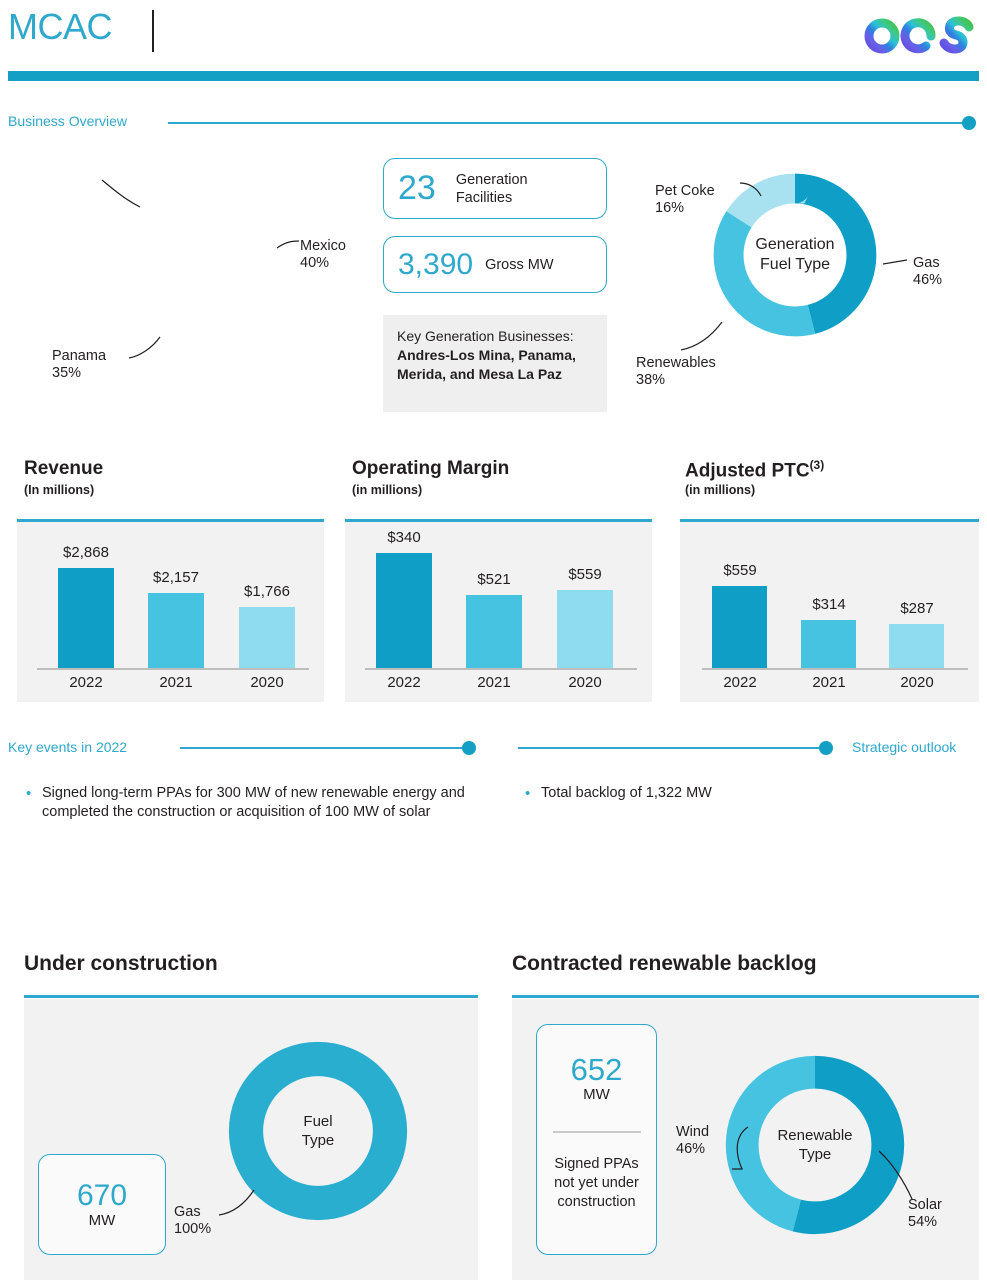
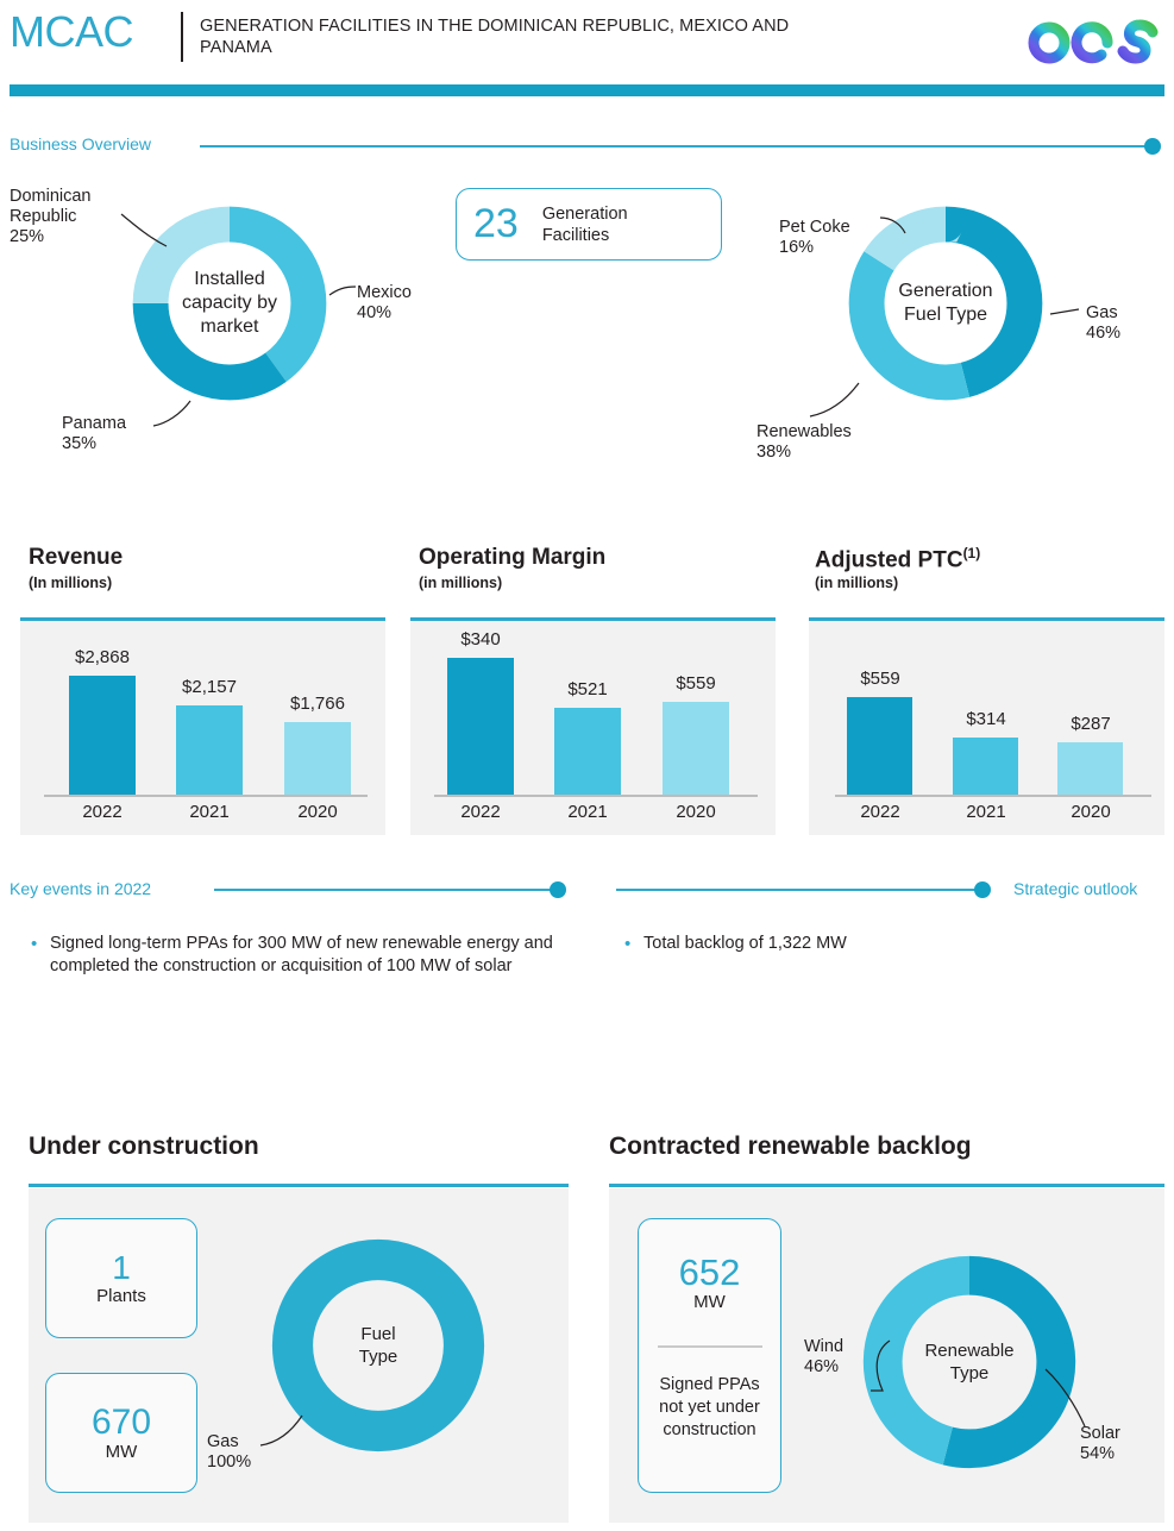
  MCAC
+ GENERATION FACILITIES IN THE DOMINICAN REPUBLIC, MEXICO AND PANAMA
  Business Overview
+ Installed
+ capacity by
+ market
+ Dominican
+ Republic
+ 25%
  Mexico
  40%
  Panama
  35%
  23
  Generation
  Facilities
- 3,390
- Gross MW
- Key Generation Businesses: Andres-Los Mina, Panama, Merida, and Mesa La Paz
  Generation
  Fuel Type
  Pet Coke
  16%
  Gas
  46%
  Renewables
  38%
  Revenue
  (In millions)
  $2,868
  2022
  $2,157
  2021
  $1,766
  2020
  Operating Margin
  (in millions)
  $340
  2022
  $521
  2021
  $559
  2020
- Adjusted PTC(3)
+ Adjusted PTC(1)
  (in millions)
  $559
  2022
  $314
  2021
  $287
  2020
  Key events in 2022
  Strategic outlook
  •
  Signed long-term PPAs for 300 MW of new renewable energy and completed the construction or acquisition of 100 MW of solar
  •
  Total backlog of 1,322 MW
  Under construction
+ 1
+ Plants
  670
  MW
  Fuel
  Type
  Gas
  100%
  Contracted renewable backlog
  652
  MW
  Signed PPAs
  not yet under
  construction
  Renewable
  Type
  Wind
  46%
  Solar
  54%
